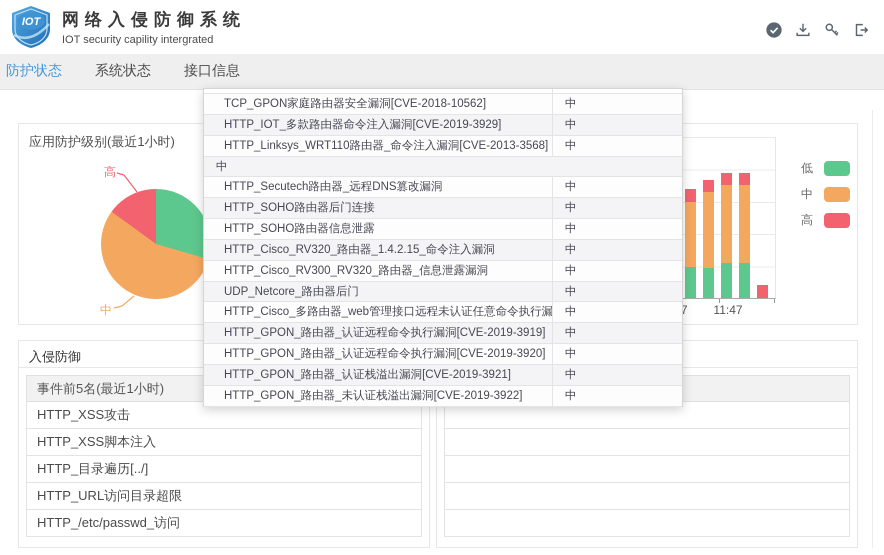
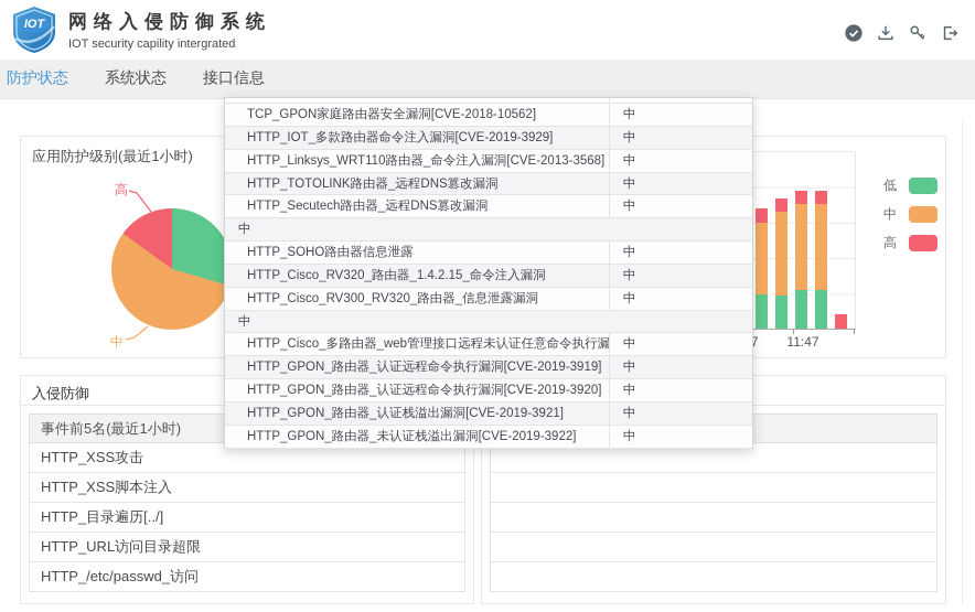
  IOT
  网络入侵防御系统
  IOT security capility intergrated
  防护状态
  系统状态
  接口信息
  应用防护级别(最近1小时)
  高
  中
  11:47
  低
  中
  高
  入侵防御
  事件前5名(最近1小时)
  HTTP_XSS攻击
  HTTP_XSS脚本注入
  HTTP_目录遍历[../]
  HTTP_URL访问目录超限
  HTTP_/etc/passwd_访问
  TCP_GPON家庭路由器安全漏洞[CVE-2018-10562]
  中
  HTTP_IOT_多款路由器命令注入漏洞[CVE-2019-3929]
  中
  HTTP_Linksys_WRT110路由器_命令注入漏洞[CVE-2013-3568]
  中
+ HTTP_TOTOLINK路由器_远程DNS篡改漏洞
  中
  HTTP_Secutech路由器_远程DNS篡改漏洞
  中
- HTTP_SOHO路由器后门连接
  中
  HTTP_SOHO路由器信息泄露
  中
  HTTP_Cisco_RV320_路由器_1.4.2.15_命令注入漏洞
  中
  HTTP_Cisco_RV300_RV320_路由器_信息泄露漏洞
  中
- UDP_Netcore_路由器后门
  中
  HTTP_Cisco_多路由器_web管理接口远程未认证任意命令执行漏
  中
  HTTP_GPON_路由器_认证远程命令执行漏洞[CVE-2019-3919]
  中
  HTTP_GPON_路由器_认证远程命令执行漏洞[CVE-2019-3920]
  中
  HTTP_GPON_路由器_认证栈溢出漏洞[CVE-2019-3921]
  中
  HTTP_GPON_路由器_未认证栈溢出漏洞[CVE-2019-3922]
  中
